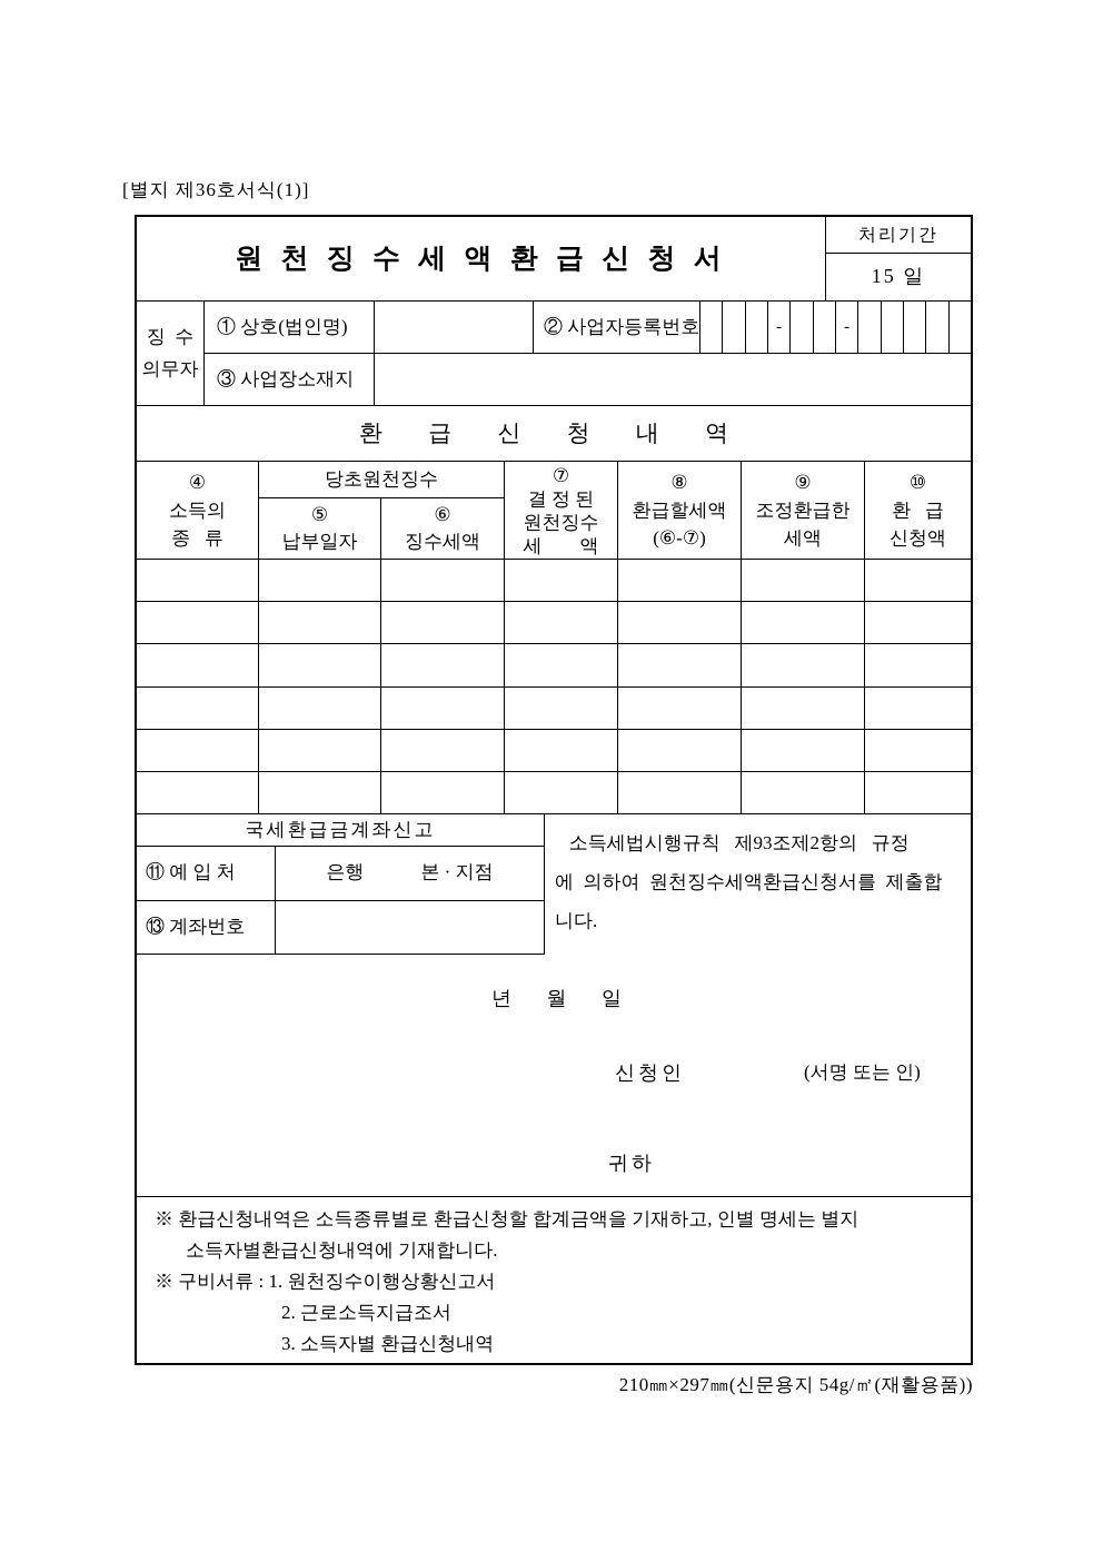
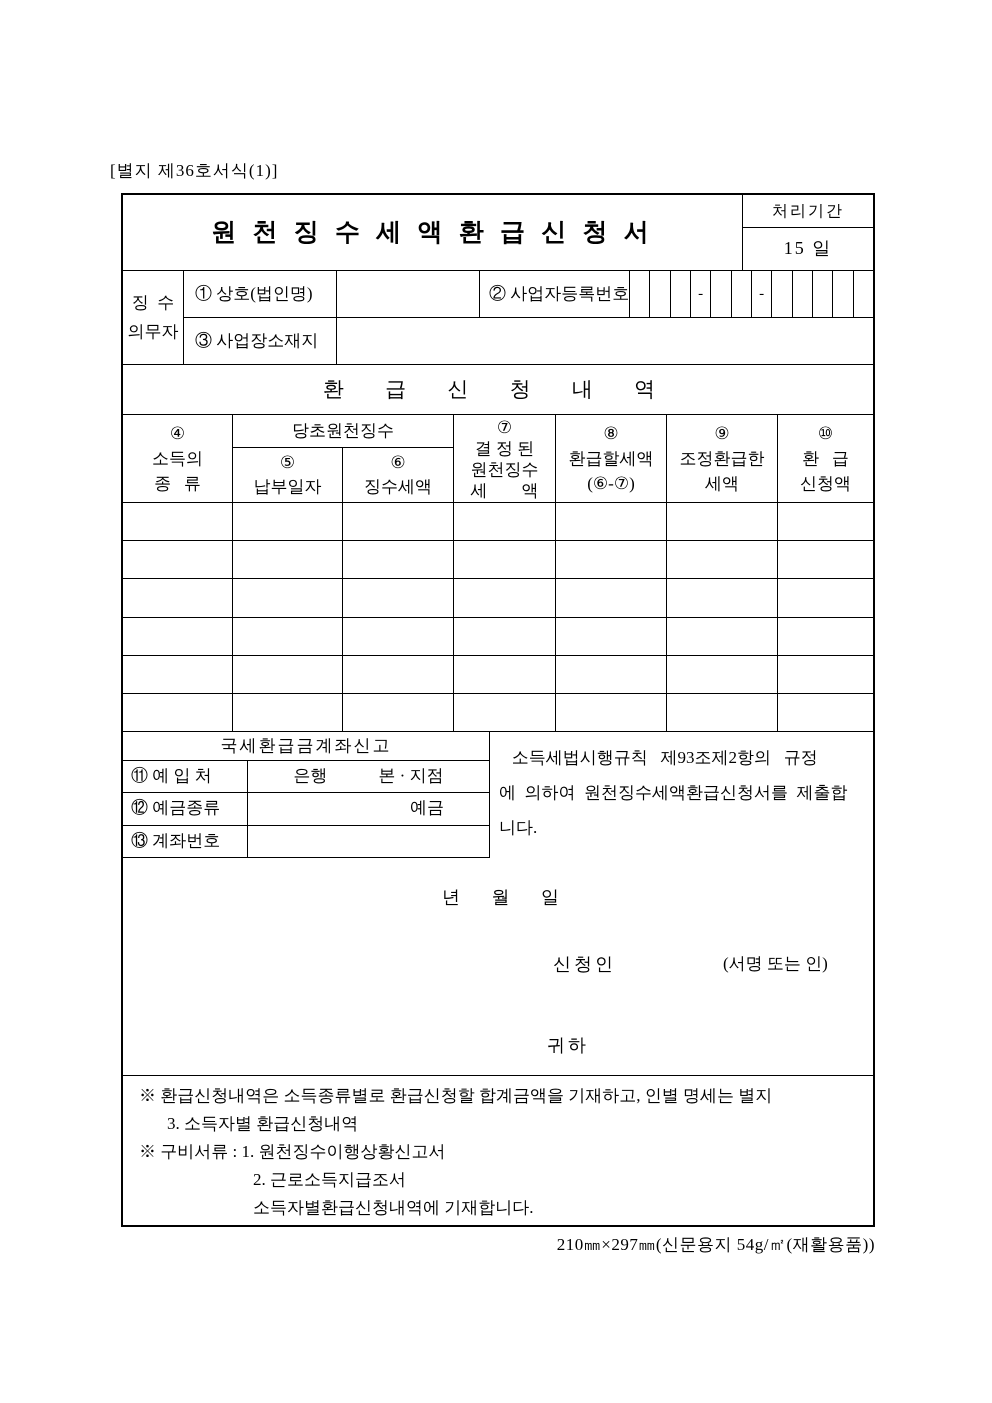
  [별지 제36호서식(1)]
  원 천 징 수 세 액 환 급 신 청 서
  처리기간
  15 일
  징 수
  의무자
  ① 상호(법인명)
  ② 사업자등록번호
  -
  -
  ③ 사업장소재지
  환 급 신 청 내 역
  ④
  소득의
  종 류
  당초원천징수
  ⑤
  납부일자
  ⑥
  징수세액
  ⑦
  결 정 된
  원천징수
  세 액
  ⑧
  환급할세액
  (⑥-⑦)
  ⑨
  조정환급한
  세액
  ⑩
  환 급
  신청액
  국세환급금계좌신고
  ⑪ 예 입 처
  은행 본 · 지점
+ ⑫ 예금종류
+ 예금
  ⑬ 계좌번호
  소득세법시행규칙 제93조제2항의 규정
  에 의하여 원천징수세액환급신청서를 제출합
  니다.
  년 월 일
  신청인
  (서명 또는 인)
  귀하
  ※ 환급신청내역은 소득종류별로 환급신청할 합계금액을 기재하고, 인별 명세는 별지
- 소득자별환급신청내역에 기재합니다.
+ 3. 소득자별 환급신청내역
  ※ 구비서류 : 1. 원천징수이행상황신고서
  2. 근로소득지급조서
- 3. 소득자별 환급신청내역
+ 소득자별환급신청내역에 기재합니다.
  210㎜×297㎜(신문용지 54g/㎡(재활용품))
